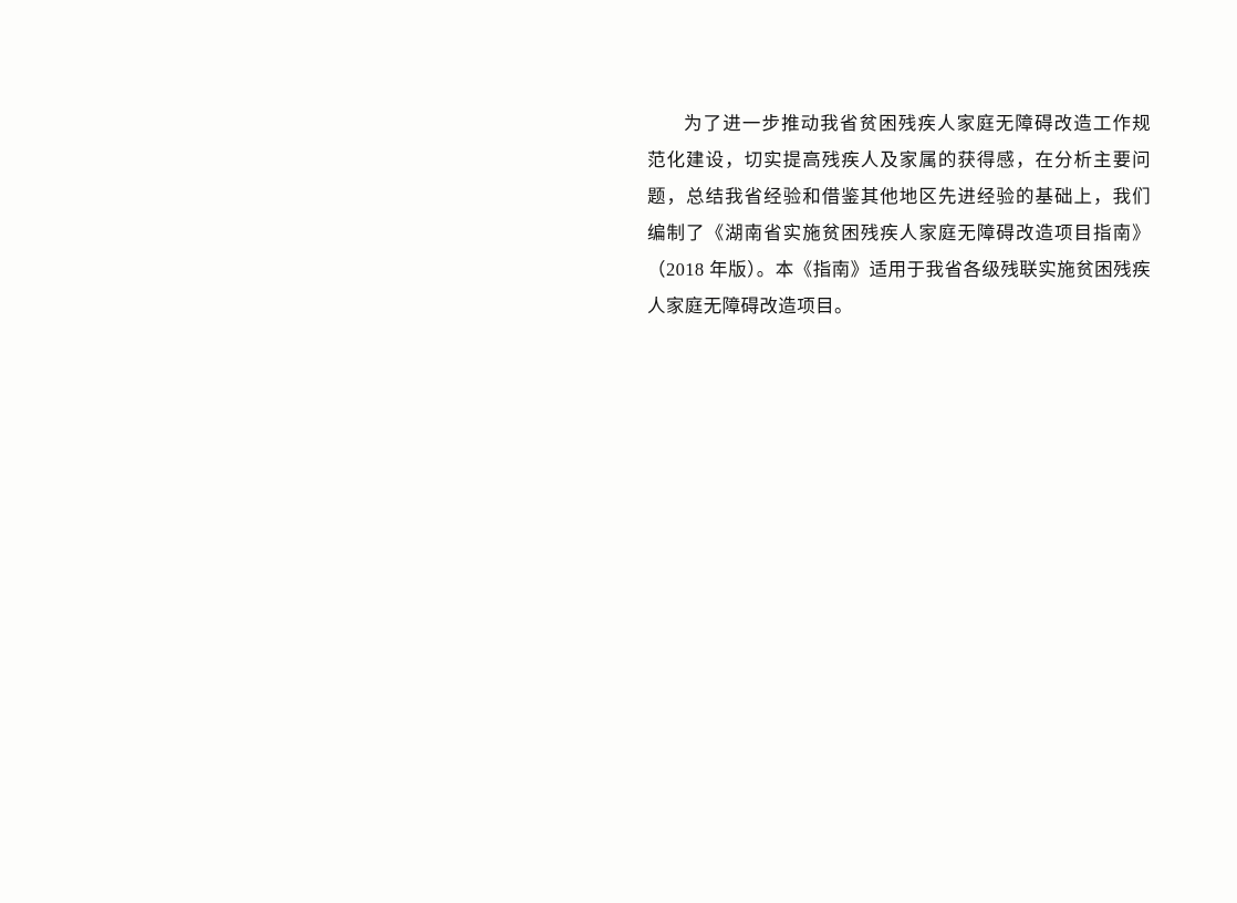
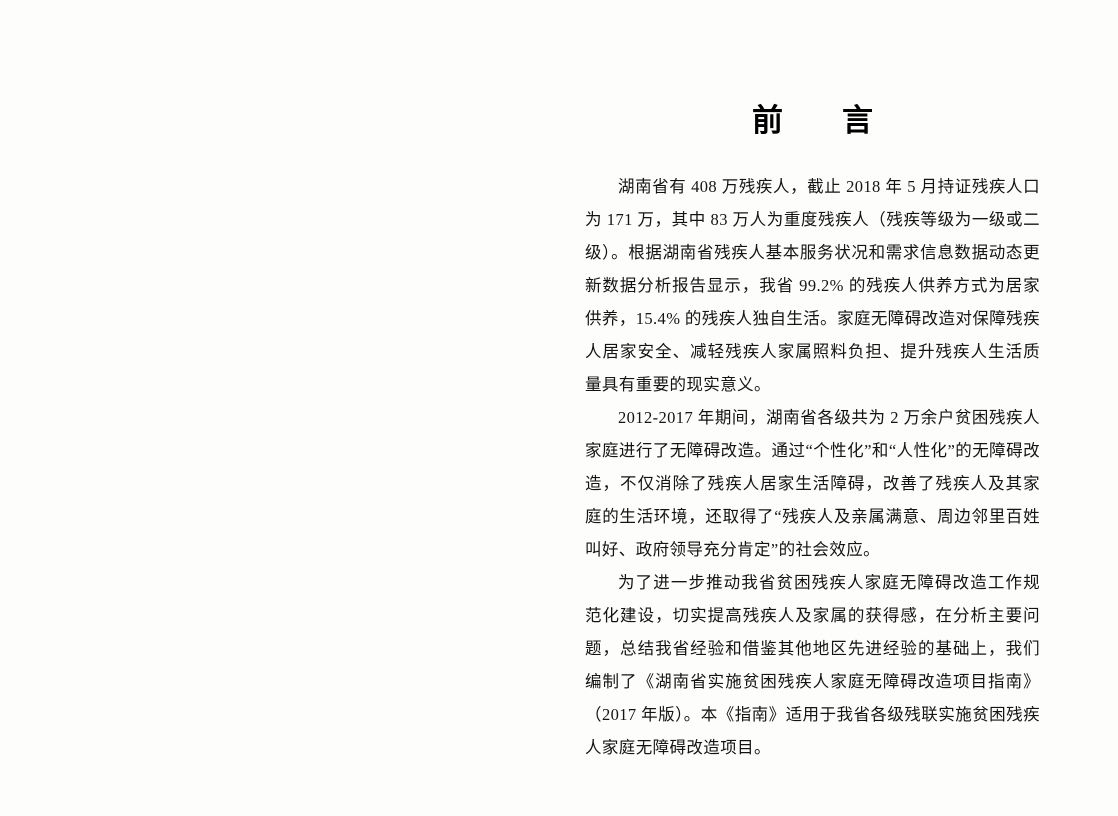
+ 前 言
+ 湖南省有 408 万残疾人，截止 2018 年 5 月持证残疾人口为 171 万，其中 83 万人为重度残疾人（残疾等级为一级或二级）。根据湖南省残疾人基本服务状况和需求信息数据动态更新数据分析报告显示，我省 99.2% 的残疾人供养方式为居家供养，15.4% 的残疾人独自生活。家庭无障碍改造对保障残疾人居家安全、减轻残疾人家属照料负担、提升残疾人生活质量具有重要的现实意义。
+ 2012-2017 年期间，湖南省各级共为 2 万余户贫困残疾人家庭进行了无障碍改造。通过“个性化”和“人性化”的无障碍改造，不仅消除了残疾人居家生活障碍，改善了残疾人及其家庭的生活环境，还取得了“残疾人及亲属满意、周边邻里百姓叫好、政府领导充分肯定”的社会效应。
- 为了进一步推动我省贫困残疾人家庭无障碍改造工作规范化建设，切实提高残疾人及家属的获得感，在分析主要问题，总结我省经验和借鉴其他地区先进经验的基础上，我们编制了《湖南省实施贫困残疾人家庭无障碍改造项目指南》（2018 年版）。本《指南》适用于我省各级残联实施贫困残疾人家庭无障碍改造项目。
+ 为了进一步推动我省贫困残疾人家庭无障碍改造工作规范化建设，切实提高残疾人及家属的获得感，在分析主要问题，总结我省经验和借鉴其他地区先进经验的基础上，我们编制了《湖南省实施贫困残疾人家庭无障碍改造项目指南》（2017 年版）。本《指南》适用于我省各级残联实施贫困残疾人家庭无障碍改造项目。
